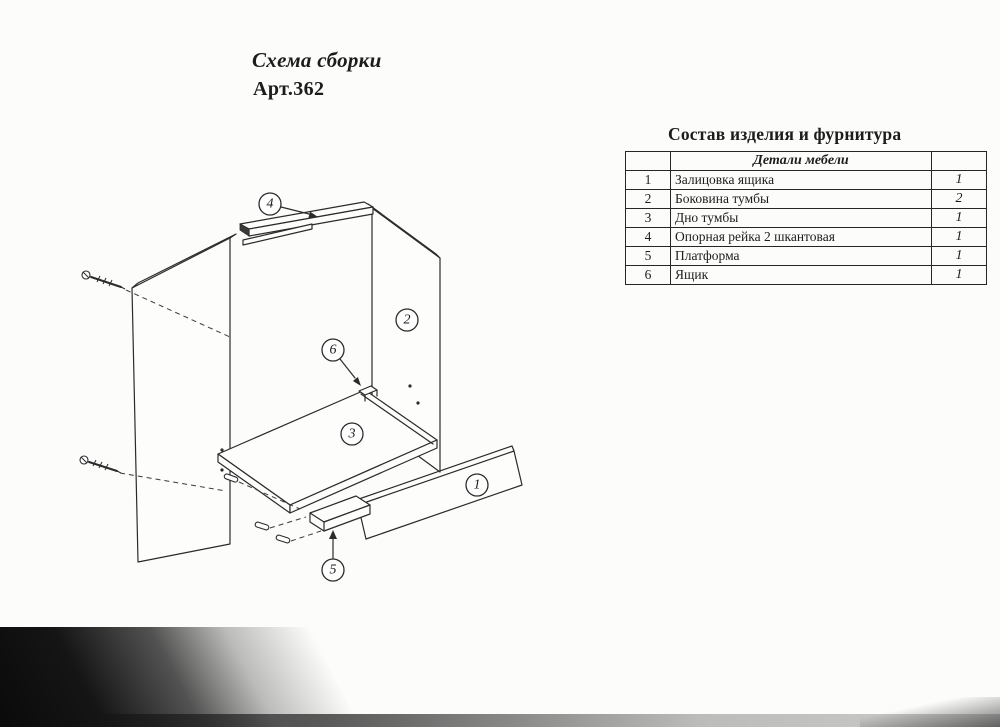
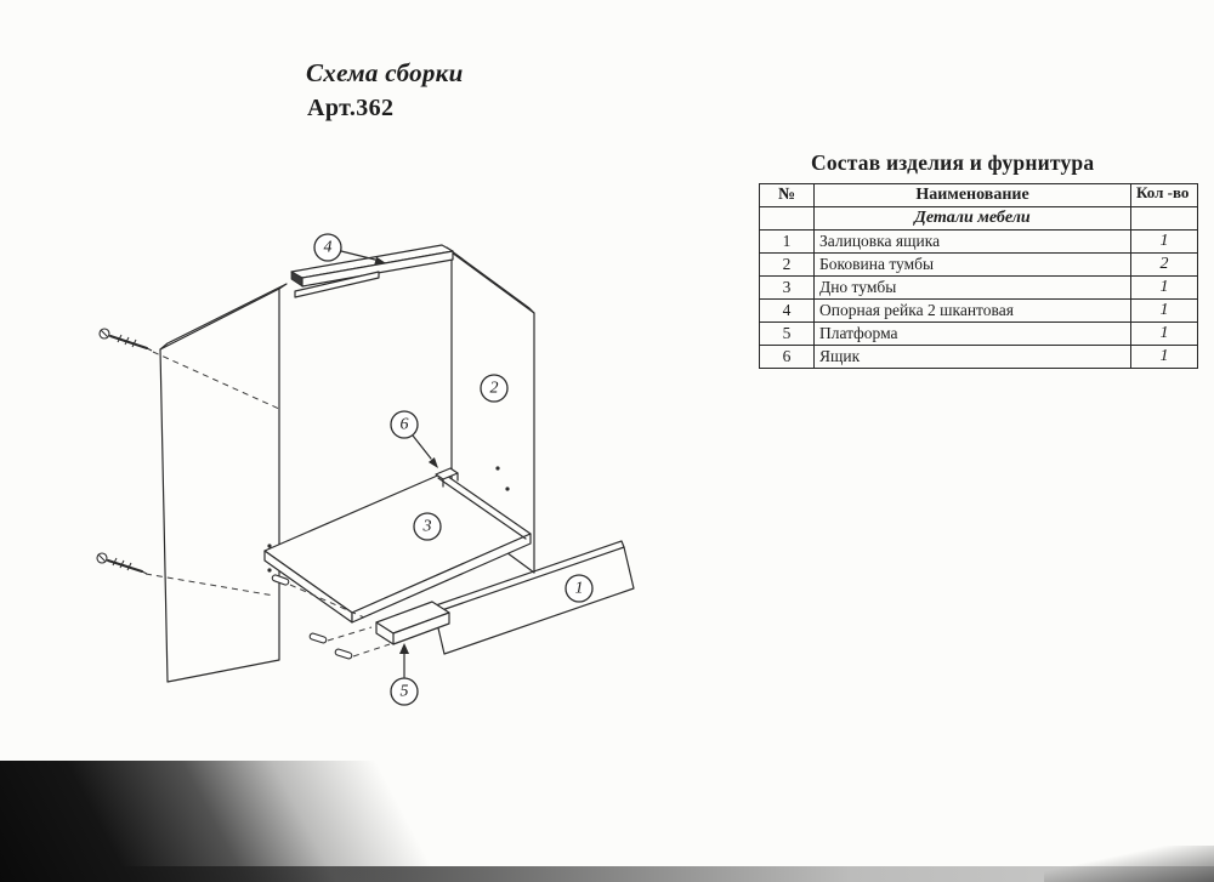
  Схема сборки
  Арт.362
  Состав изделия и фурнитура
+ №	Наименование	Кол -во
  	Детали мебели
  1	Залицовка ящика	1
  2	Боковина тумбы	2
  3	Дно тумбы	1
  4	Опорная рейка 2 шкантовая	1
  5	Платформа	1
  6	Ящик	1
  4
  2
  6
  3
  1
  5
